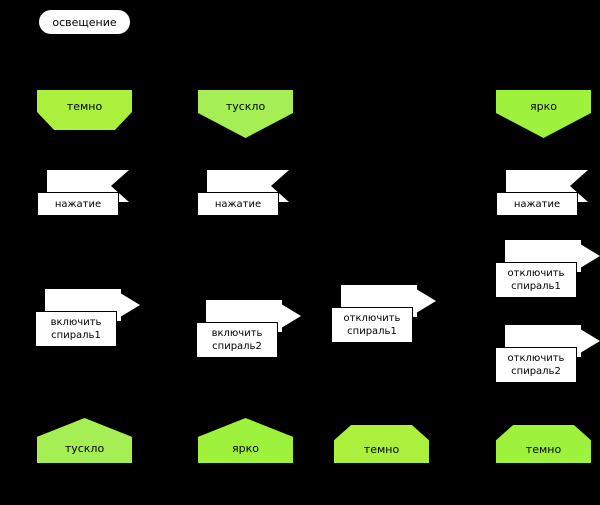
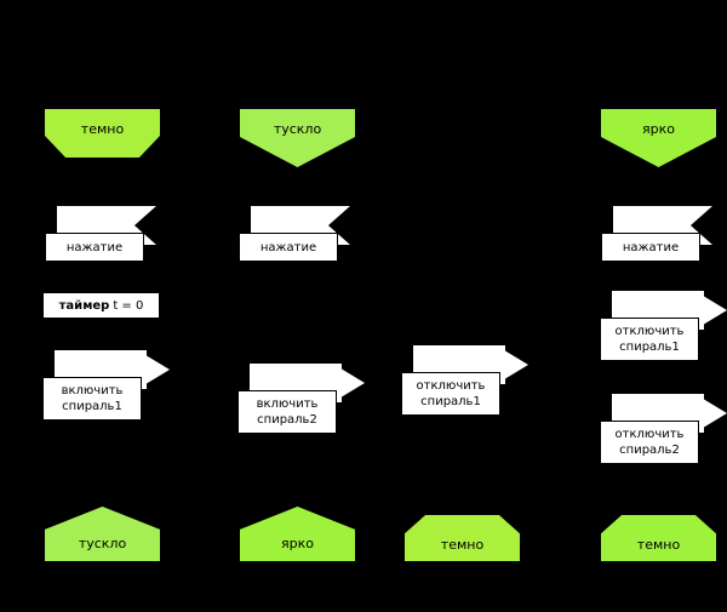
- освещение
  темно
  нажатие
+ таймер
+ t = 0
  включить
  спираль1
  тускло
  тускло
  нажатие
  включить
  спираль2
  ярко
  отключить
  спираль1
  темно
  ярко
  нажатие
  отключить
  спираль1
  отключить
  спираль2
  темно
